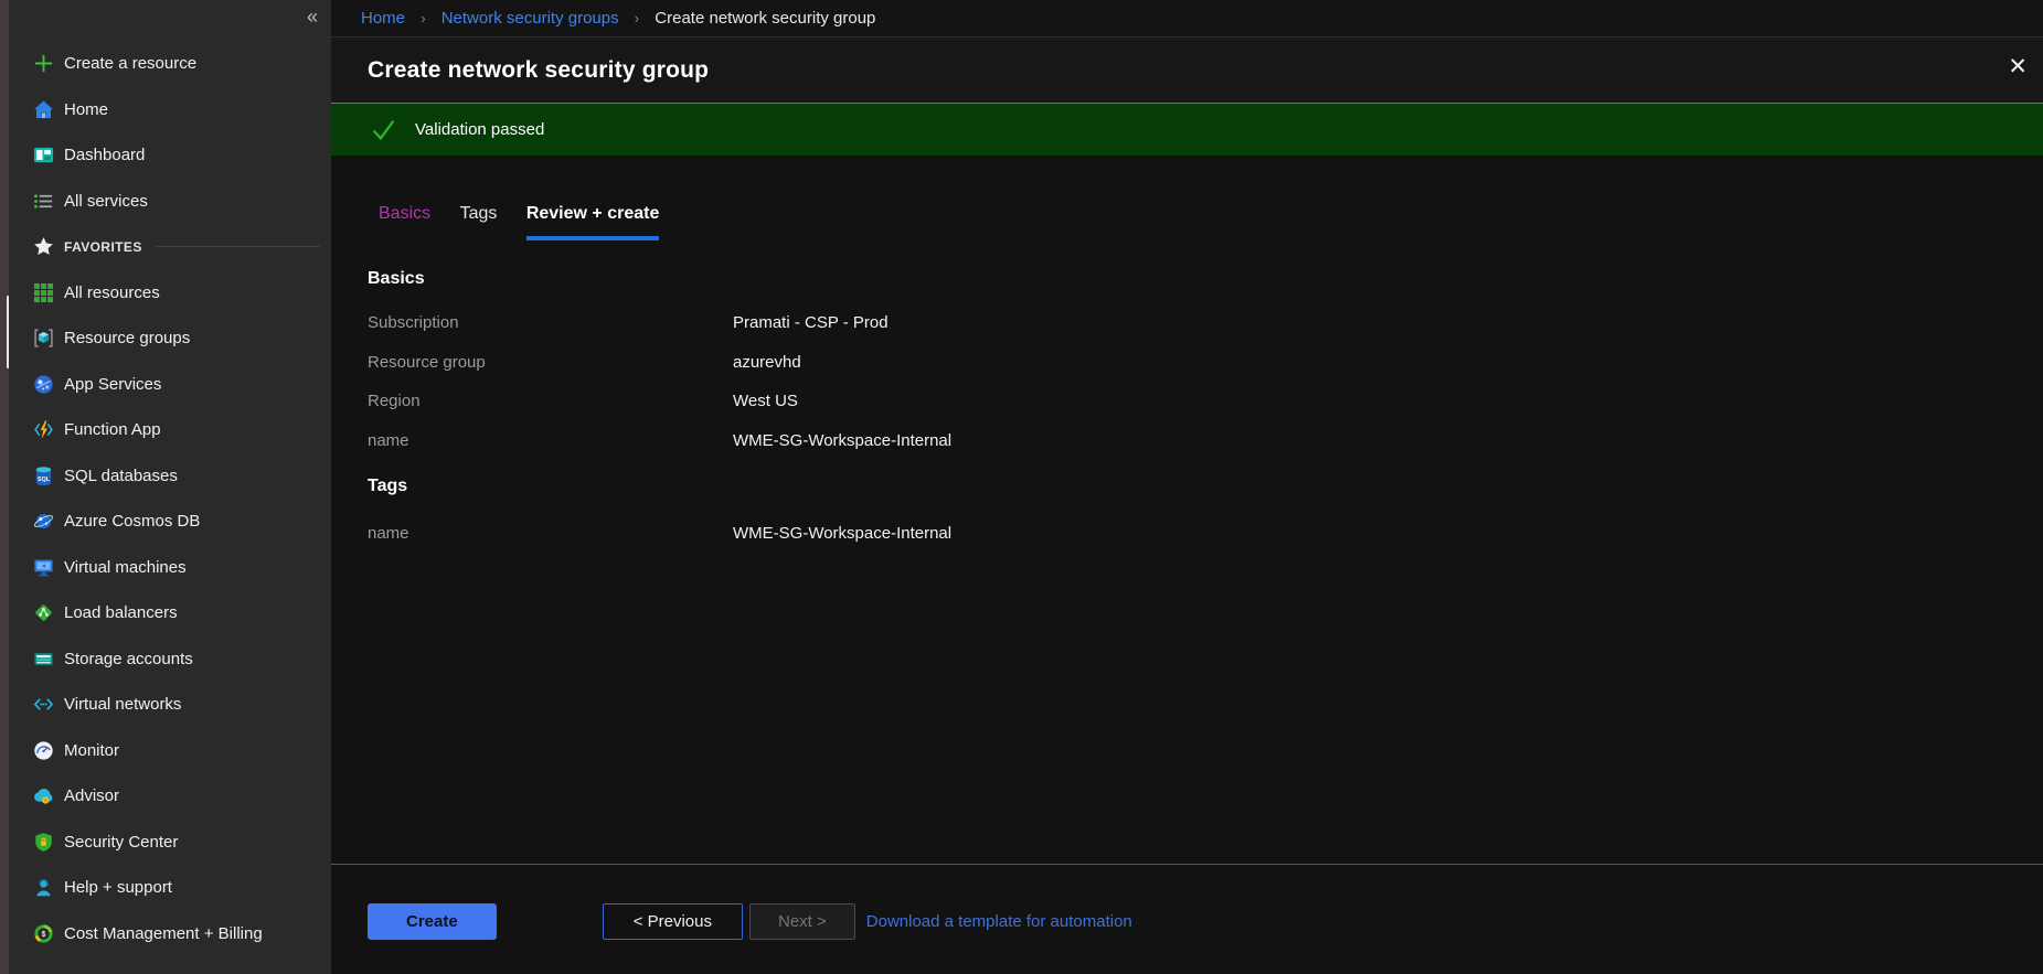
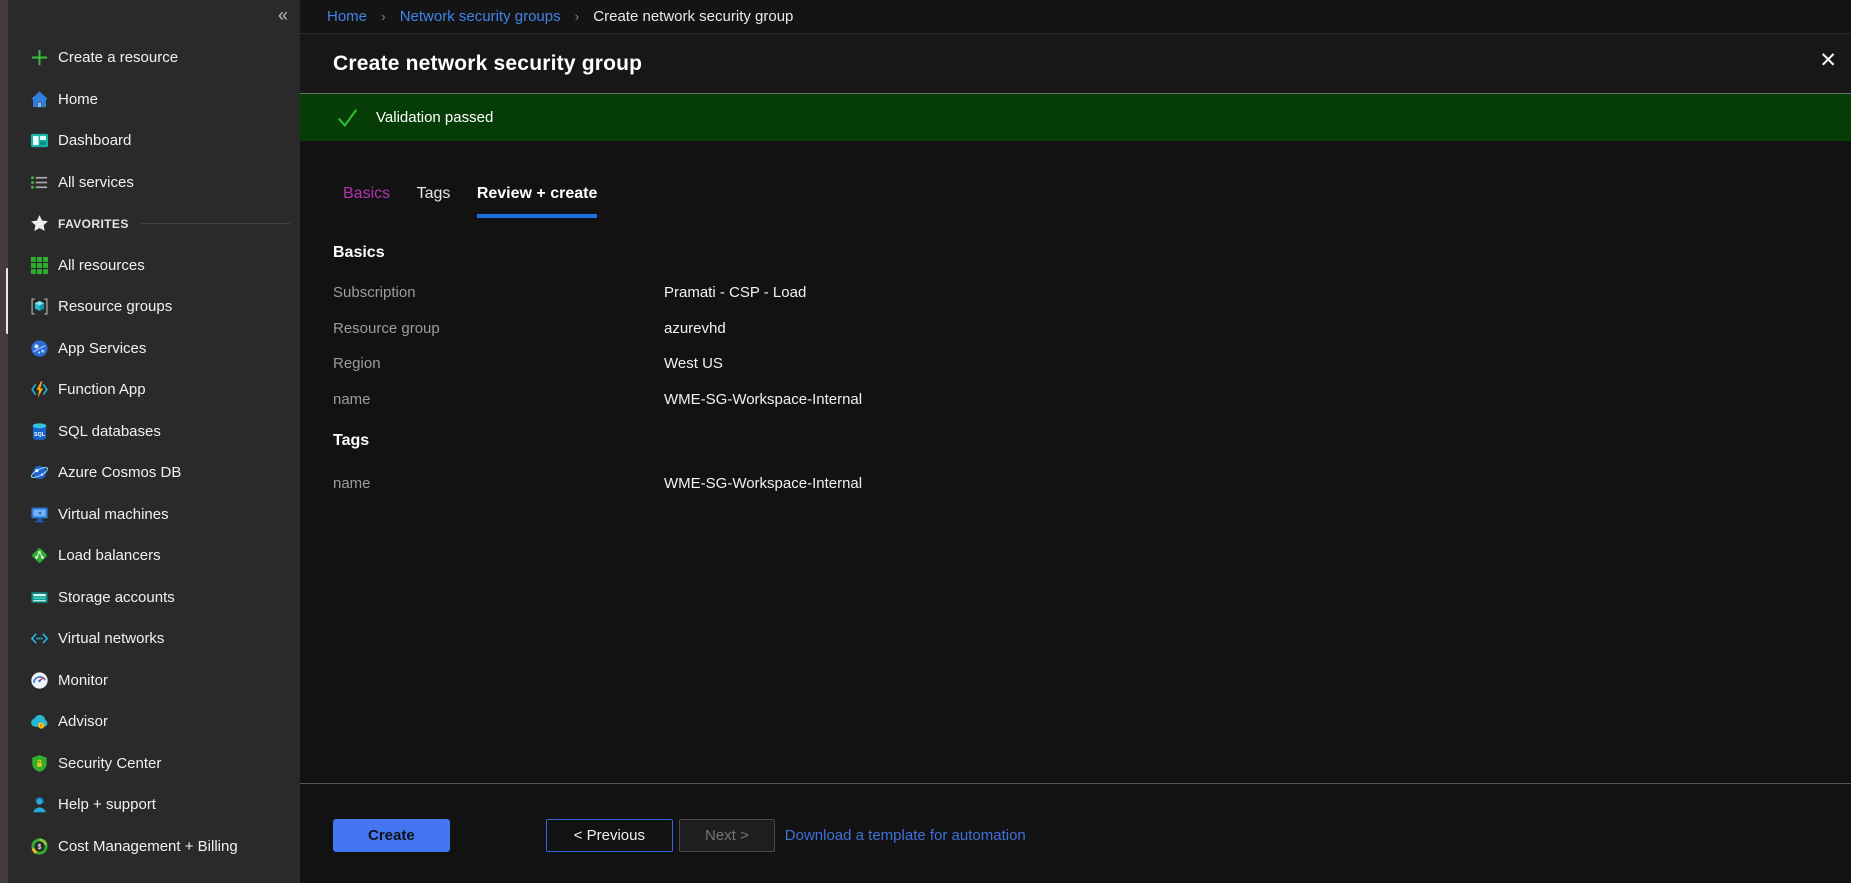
  «
  Create a resource
  Home
  Dashboard
  All services
  FAVORITES
  All resources
  Resource groups
  App Services
  Function App
  SQL databases
  Azure Cosmos DB
  Virtual machines
  Load balancers
  Storage accounts
  Virtual networks
  Monitor
  Advisor
  Security Center
  Help + support
  $
  Cost Management + Billing
  Home › Network security groups › Create network security group
  Create network security group
  ✕
  Validation passed
  Basics Tags Review + create
  Basics
  Subscription
- Pramati - CSP - Prod
+ Pramati - CSP - Load
  Resource group
  azurevhd
  Region
  West US
  name
  WME-SG-Workspace-Internal
  Tags
  name
  WME-SG-Workspace-Internal
  Create
  < Previous
  Next >
  Download a template for automation
